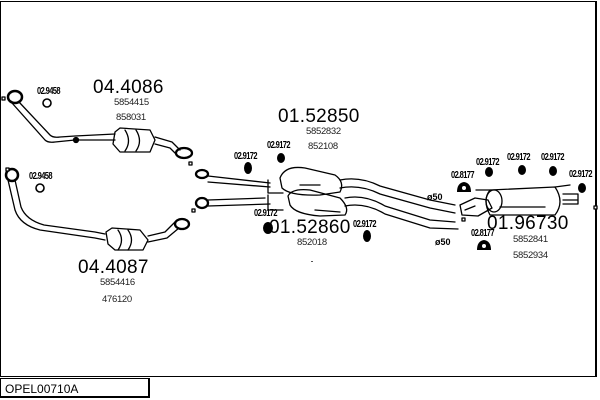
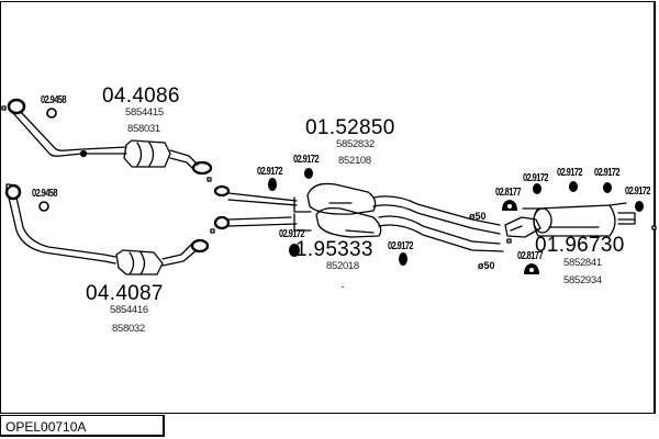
  04.4086
  5854415
  858031
  04.4087
  5854416
- 476120
+ 858032
  01.52850
  5852832
  852108
- 01.52860
+ 1.95333
  852018
  01.96730
  5852841
  5852934
  02.9458
  02.9458
  02.9172
  02.9172
  02.9172
  02.9172
  02.9172
  02.9172
  02.9172
  02.9172
  02.8177
  02.8177
  ø50
  ø50
  OPEL00710A
